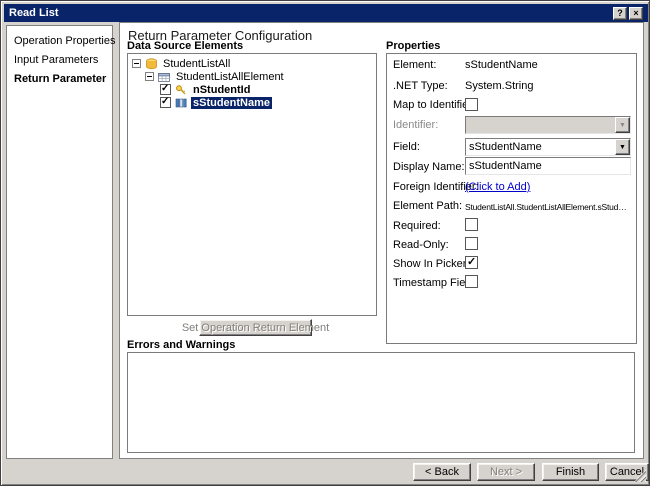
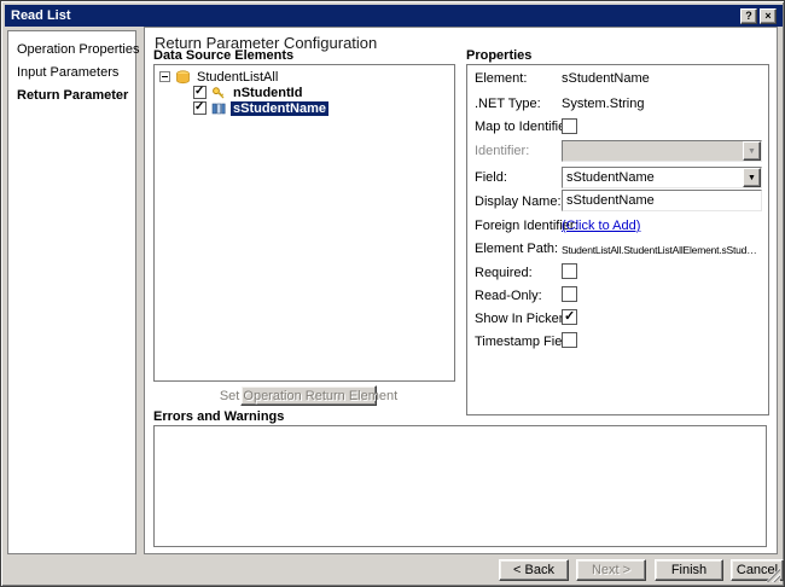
  Read List
  ?
  ×
  Operation Properties
  Input Parameters
  Return Parameter
  Return Parameter Configuration
  Data Source Elements
  StudentListAll
- StudentListAllElement
  nStudentId
  sStudentName
  Set Operation Return Element
  Properties
  Element:
  sStudentName
  .NET Type:
  System.String
  Map to Identifi
  Identifier:
  Field:
  sStudentName
  Display Name:
  sStudentName
  Foreign Identifier:
  (Click to Add)
  Element Path:
  StudentListAll.StudentListAllElement.sStudent
  Required:
  Read-Only:
  Show In Picke
  Timestamp Fie
  Errors and Warnings
  < Back
  Next >
  Finish
  Cancel
